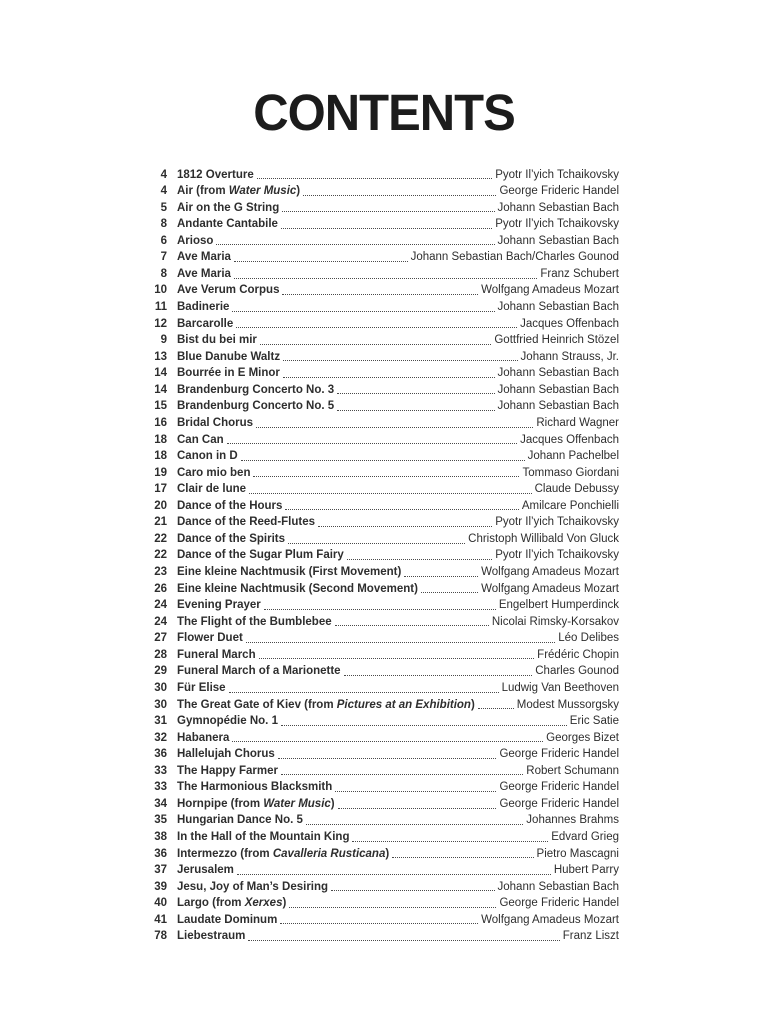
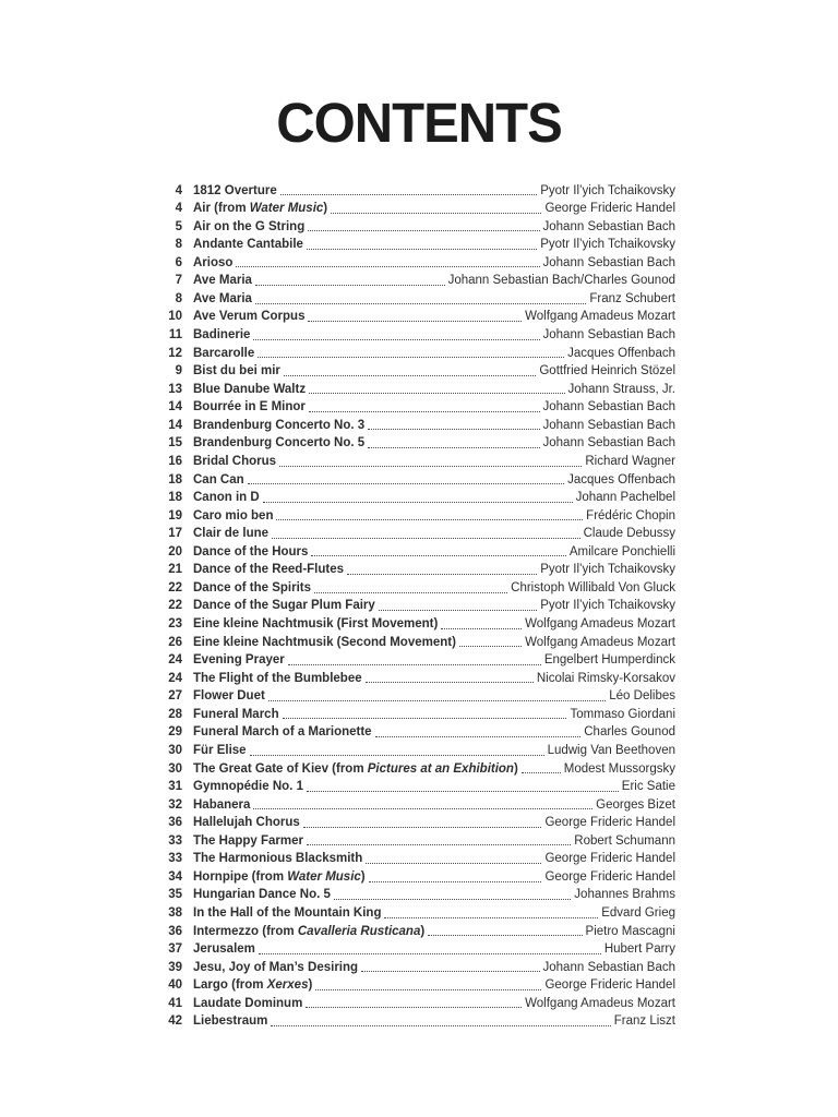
  CONTENTS
  4
  1812 Overture
  Pyotr Il’yich Tchaikovsky
  4
  Air (from Water Music)
  George Frideric Handel
  5
  Air on the G String
  Johann Sebastian Bach
  8
  Andante Cantabile
  Pyotr Il’yich Tchaikovsky
  6
  Arioso
  Johann Sebastian Bach
  7
  Ave Maria
  Johann Sebastian Bach/Charles Gounod
  8
  Ave Maria
  Franz Schubert
  10
  Ave Verum Corpus
  Wolfgang Amadeus Mozart
  11
  Badinerie
  Johann Sebastian Bach
  12
  Barcarolle
  Jacques Offenbach
  9
  Bist du bei mir
  Gottfried Heinrich Stözel
  13
  Blue Danube Waltz
  Johann Strauss, Jr.
  14
  Bourrée in E Minor
  Johann Sebastian Bach
  14
  Brandenburg Concerto No. 3
  Johann Sebastian Bach
  15
  Brandenburg Concerto No. 5
  Johann Sebastian Bach
  16
  Bridal Chorus
  Richard Wagner
  18
  Can Can
  Jacques Offenbach
  18
  Canon in D
  Johann Pachelbel
  19
  Caro mio ben
- Tommaso Giordani
+ Frédéric Chopin
  17
  Clair de lune
  Claude Debussy
  20
  Dance of the Hours
  Amilcare Ponchielli
  21
  Dance of the Reed-Flutes
  Pyotr Il’yich Tchaikovsky
  22
  Dance of the Spirits
  Christoph Willibald Von Gluck
  22
  Dance of the Sugar Plum Fairy
  Pyotr Il’yich Tchaikovsky
  23
  Eine kleine Nachtmusik (First Movement)
  Wolfgang Amadeus Mozart
  26
  Eine kleine Nachtmusik (Second Movement)
  Wolfgang Amadeus Mozart
  24
  Evening Prayer
  Engelbert Humperdinck
  24
  The Flight of the Bumblebee
  Nicolai Rimsky-Korsakov
  27
  Flower Duet
  Léo Delibes
  28
  Funeral March
- Frédéric Chopin
+ Tommaso Giordani
  29
  Funeral March of a Marionette
  Charles Gounod
  30
  Für Elise
  Ludwig Van Beethoven
  30
  The Great Gate of Kiev (from Pictures at an Exhibition)
  Modest Mussorgsky
  31
  Gymnopédie No. 1
  Eric Satie
  32
  Habanera
  Georges Bizet
  36
  Hallelujah Chorus
  George Frideric Handel
  33
  The Happy Farmer
  Robert Schumann
  33
  The Harmonious Blacksmith
  George Frideric Handel
  34
  Hornpipe (from Water Music)
  George Frideric Handel
  35
  Hungarian Dance No. 5
  Johannes Brahms
  38
  In the Hall of the Mountain King
  Edvard Grieg
  36
  Intermezzo (from Cavalleria Rusticana)
  Pietro Mascagni
  37
  Jerusalem
  Hubert Parry
  39
  Jesu, Joy of Man’s Desiring
  Johann Sebastian Bach
  40
  Largo (from Xerxes)
  George Frideric Handel
  41
  Laudate Dominum
  Wolfgang Amadeus Mozart
- 78
+ 42
  Liebestraum
  Franz Liszt
